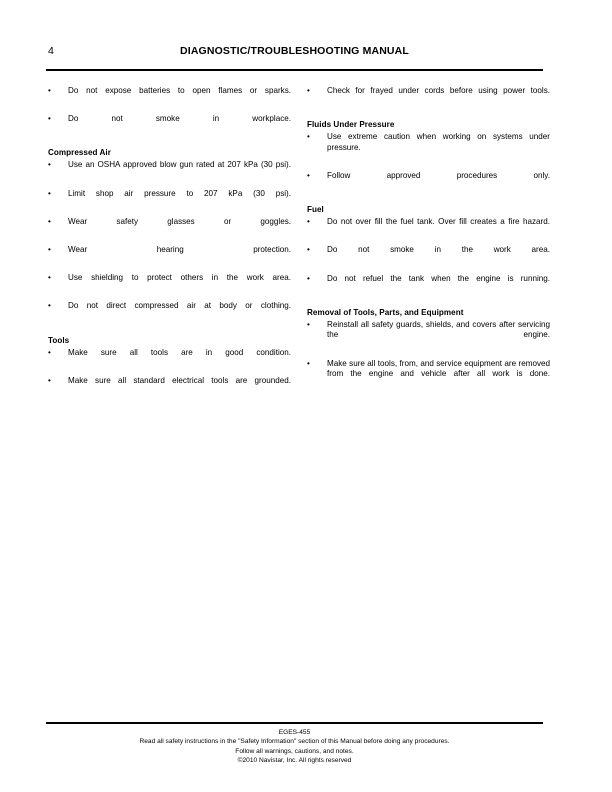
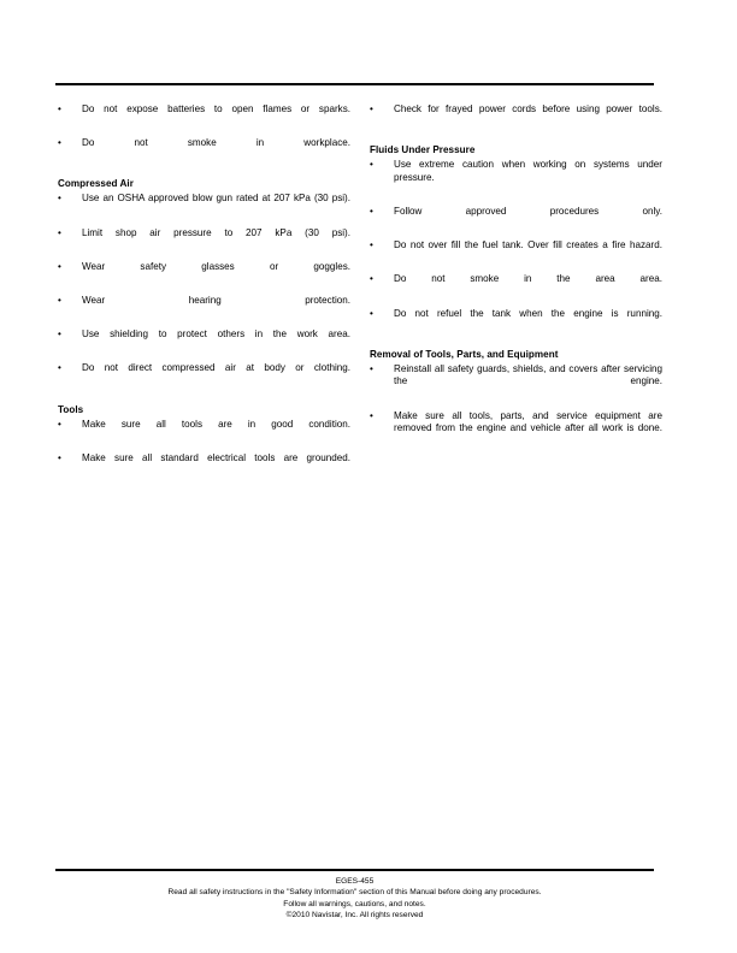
- 4
- DIAGNOSTIC/TROUBLESHOOTING MANUAL
  •
  Do not expose batteries to open flames or sparks.
  •
  Do not smoke in workplace.
  Compressed Air
  •
  Use an OSHA approved blow gun rated at 207 kPa (30 psi).
  •
  Limit shop air pressure to 207 kPa (30 psi).
  •
  Wear safety glasses or goggles.
  •
  Wear hearing protection.
  •
  Use shielding to protect others in the work area.
  •
  Do not direct compressed air at body or clothing.
  Tools
  •
  Make sure all tools are in good condition.
  •
  Make sure all standard electrical tools are grounded.
  •
- Check for frayed under cords before using power tools.
+ Check for frayed power cords before using power tools.
  Fluids Under Pressure
  •
  Use extreme caution when working on systems under pressure.
  •
  Follow approved procedures only.
- Fuel
  •
  Do not over fill the fuel tank. Over fill creates a fire hazard.
  •
- Do not smoke in the work area.
+ Do not smoke in the area area.
  •
  Do not refuel the tank when the engine is running.
  Removal of Tools, Parts, and Equipment
  •
  Reinstall all safety guards, shields, and covers after servicing the engine.
  •
- Make sure all tools, from, and service equipment are removed from the engine and vehicle after all work is done.
+ Make sure all tools, parts, and service equipment are removed from the engine and vehicle after all work is done.
